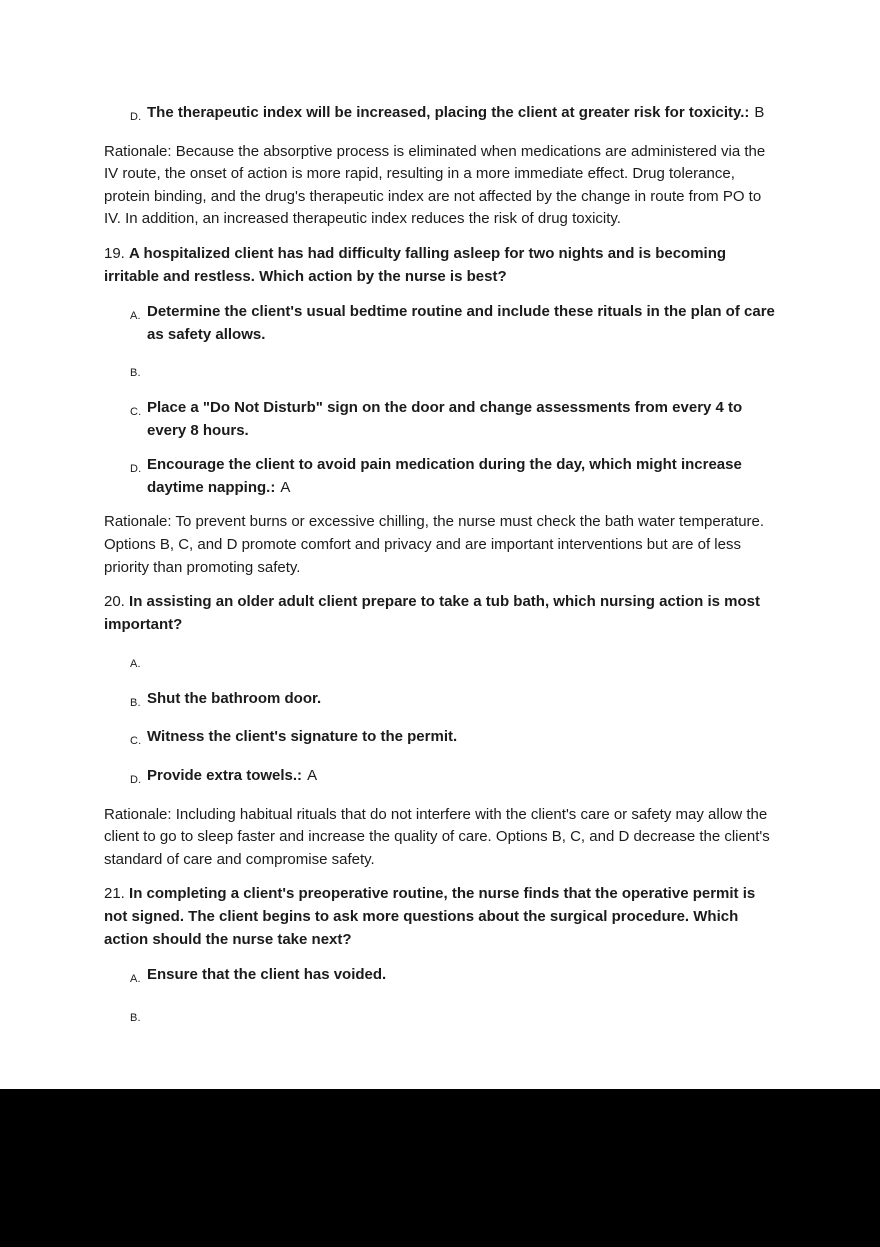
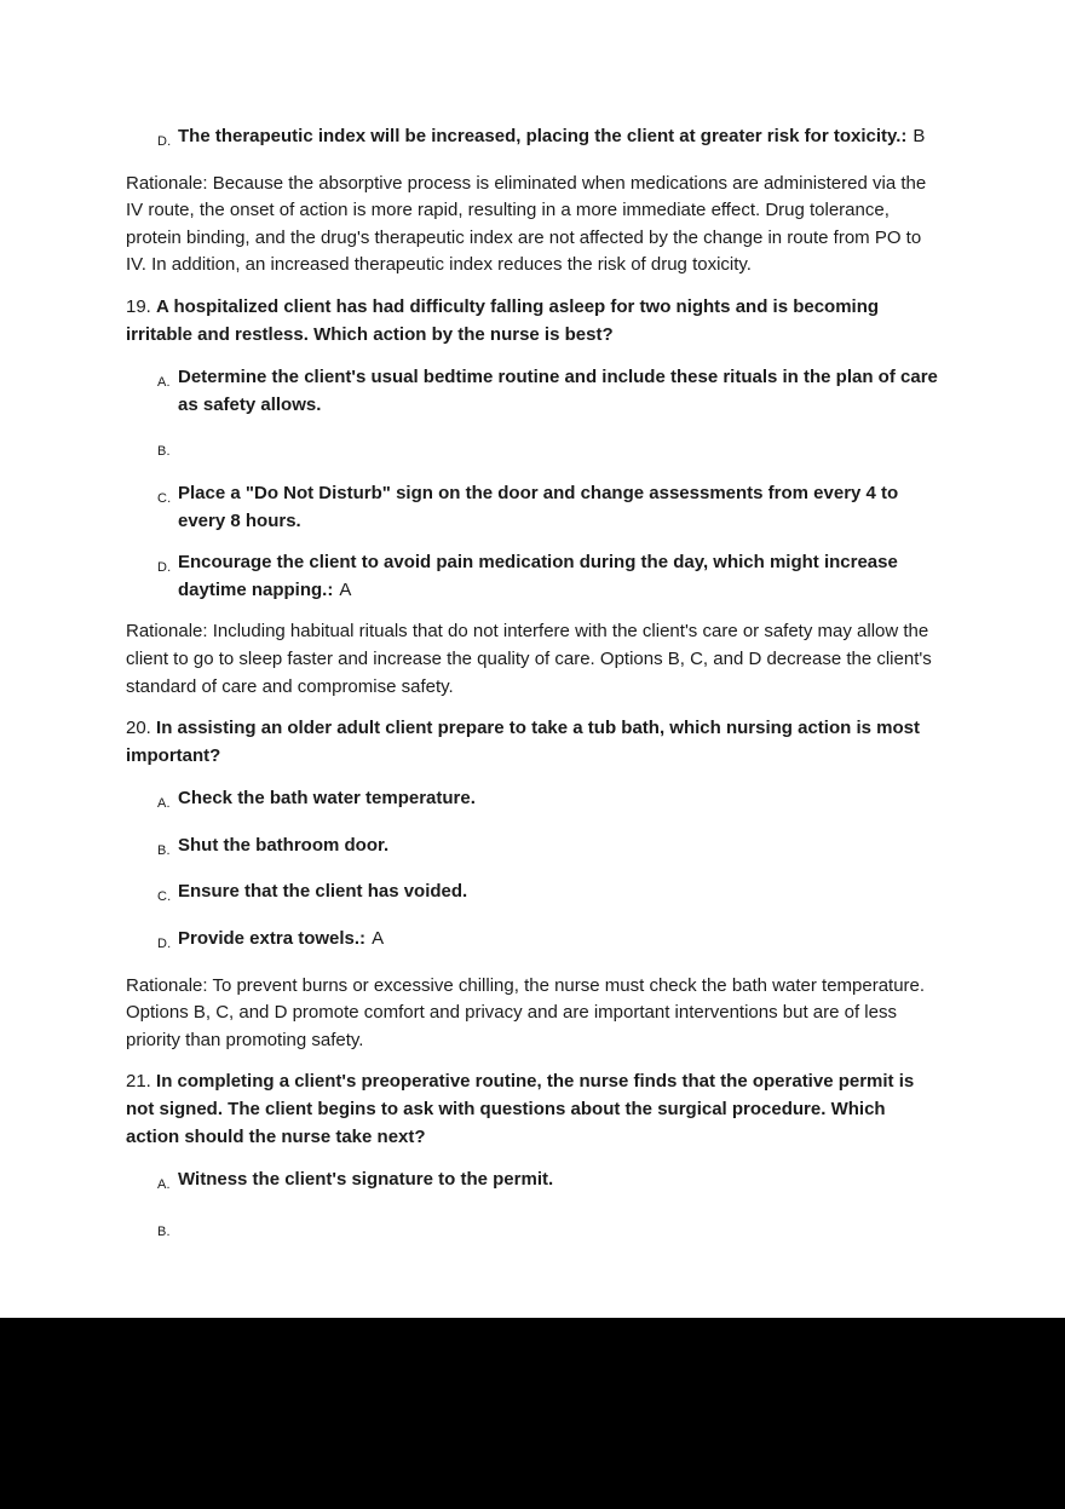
  D.
  The therapeutic index will be increased, placing the client at greater risk for toxicity.: B
  Rationale: Because the absorptive process is eliminated when medications are administered via the IV route, the onset of action is more rapid, resulting in a more immediate effect. Drug tolerance, protein binding, and the drug's therapeutic index are not affected by the change in route from PO to IV. In addition, an increased therapeutic index reduces the risk of drug toxicity.
  19. A hospitalized client has had difficulty falling asleep for two nights and is becoming irritable and restless. Which action by the nurse is best?
  A.
  Determine the client's usual bedtime routine and include these rituals in the plan of care as safety allows.
  B.
  C.
  Place a "Do Not Disturb" sign on the door and change assessments from every 4 to every 8 hours.
  D.
  Encourage the client to avoid pain medication during the day, which might increase daytime napping.: A
- Rationale: To prevent burns or excessive chilling, the nurse must check the bath water temperature. Options B, C, and D promote comfort and privacy and are important interventions but are of less priority than promoting safety.
+ Rationale: Including habitual rituals that do not interfere with the client's care or safety may allow the client to go to sleep faster and increase the quality of care. Options B, C, and D decrease the client's standard of care and compromise safety.
  20. In assisting an older adult client prepare to take a tub bath, which nursing action is most important?
  A.
+ Check the bath water temperature.
  B.
  Shut the bathroom door.
  C.
- Witness the client's signature to the permit.
+ Ensure that the client has voided.
  D.
  Provide extra towels.: A
- Rationale: Including habitual rituals that do not interfere with the client's care or safety may allow the client to go to sleep faster and increase the quality of care. Options B, C, and D decrease the client's standard of care and compromise safety.
+ Rationale: To prevent burns or excessive chilling, the nurse must check the bath water temperature. Options B, C, and D promote comfort and privacy and are important interventions but are of less priority than promoting safety.
- 21. In completing a client's preoperative routine, the nurse finds that the operative permit is not signed. The client begins to ask more questions about the surgical procedure. Which action should the nurse take next?
+ 21. In completing a client's preoperative routine, the nurse finds that the operative permit is not signed. The client begins to ask with questions about the surgical procedure. Which action should the nurse take next?
  A.
- Ensure that the client has voided.
+ Witness the client's signature to the permit.
  B.
